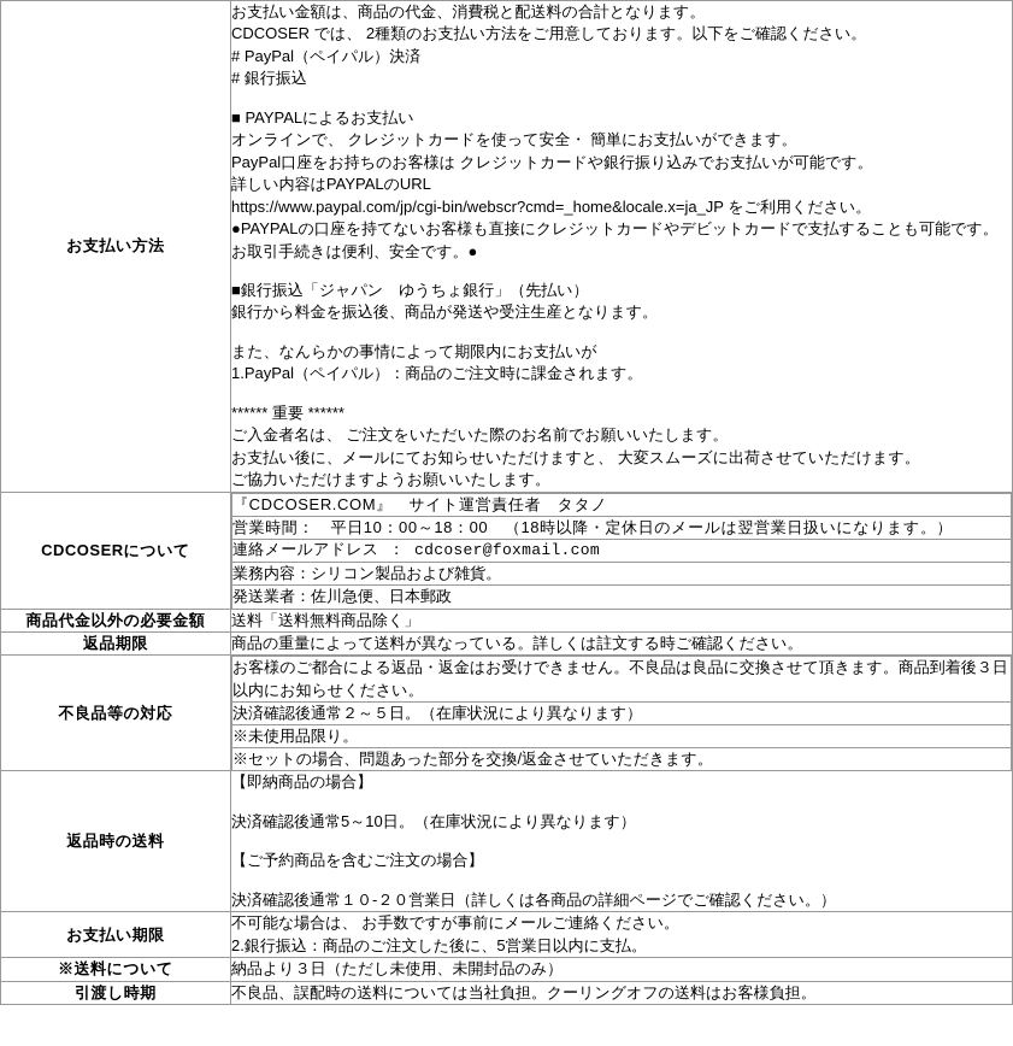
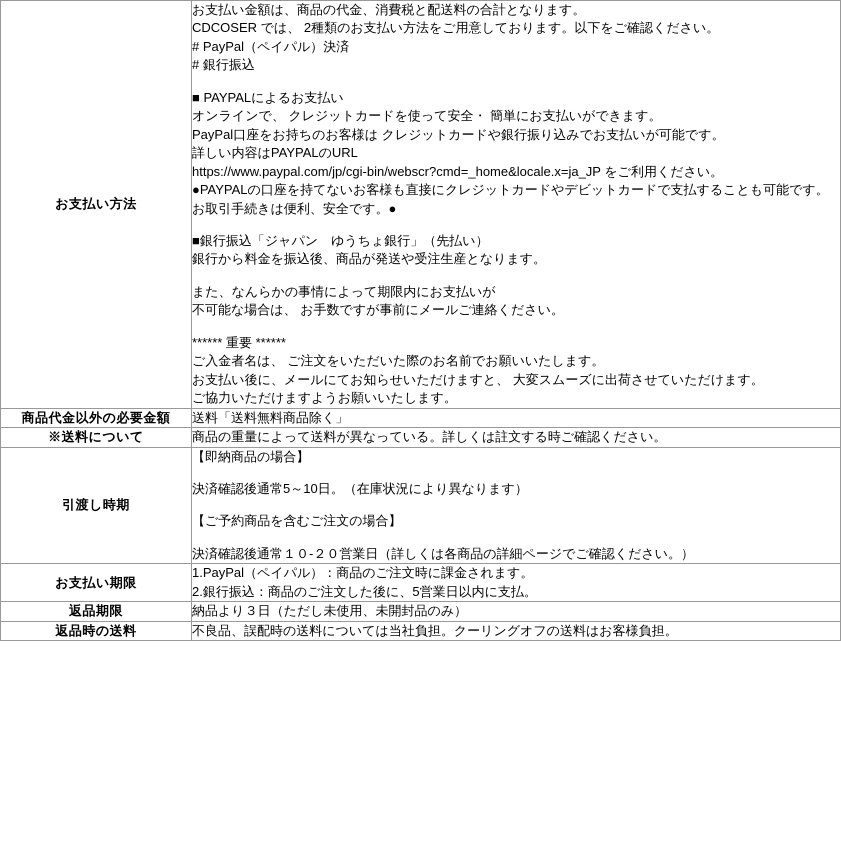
- お支払い方法	お支払い金額は、商品の代金、消費税と配送料の合計となります。 CDCOSER では、 2種類のお支払い方法をご用意しております。以下をご確認ください。 # PayPal（ペイパル）決済 # 銀行振込 ■ PAYPALによるお支払い オンラインで、 クレジットカードを使って安全・ 簡単にお支払いができます。 PayPal口座をお持ちのお客様は クレジットカードや銀行振り込みでお支払いが可能です。 詳しい内容はPAYPALのURL https://www.paypal.com/jp/cgi-bin/webscr?cmd=_home&locale.x=ja_JP をご利用ください。 ●PAYPALの口座を持てないお客様も直接にクレジットカードやデビットカードで支払することも可能です。 お取引手続きは便利、安全です。● ■銀行振込「ジャパン ゆうちょ銀行」（先払い） 銀行から料金を振込後、商品が発送や受注生産となります。 また、なんらかの事情によって期限内にお支払いが 1.PayPal（ペイパル）：商品のご注文時に課金されます。 ****** 重要 ****** ご入金者名は、 ご注文をいただいた際のお名前でお願いいたします。 お支払い後に、メールにてお知らせいただけますと、 大変スムーズに出荷させていただけます。 ご協力いただけますようお願いいたします。
+ お支払い方法	お支払い金額は、商品の代金、消費税と配送料の合計となります。 CDCOSER では、 2種類のお支払い方法をご用意しております。以下をご確認ください。 # PayPal（ペイパル）決済 # 銀行振込 ■ PAYPALによるお支払い オンラインで、 クレジットカードを使って安全・ 簡単にお支払いができます。 PayPal口座をお持ちのお客様は クレジットカードや銀行振り込みでお支払いが可能です。 詳しい内容はPAYPALのURL https://www.paypal.com/jp/cgi-bin/webscr?cmd=_home&locale.x=ja_JP をご利用ください。 ●PAYPALの口座を持てないお客様も直接にクレジットカードやデビットカードで支払することも可能です。 お取引手続きは便利、安全です。● ■銀行振込「ジャパン ゆうちょ銀行」（先払い） 銀行から料金を振込後、商品が発送や受注生産となります。 また、なんらかの事情によって期限内にお支払いが 不可能な場合は、 お手数ですが事前にメールご連絡ください。 ****** 重要 ****** ご入金者名は、 ご注文をいただいた際のお名前でお願いいたします。 お支払い後に、メールにてお知らせいただけますと、 大変スムーズに出荷させていただけます。 ご協力いただけますようお願いいたします。
- CDCOSERについて
- 『CDCOSER.COM』 サイト運営責任者 タタノ
- 営業時間： 平日10：00～18：00 （18時以降・定休日のメールは翌営業日扱いになります。）
- 連絡メールアドレス ： cdcoser@foxmail.com
- 業務内容：シリコン製品および雑貨。
- 発送業者：佐川急便、日本郵政
  商品代金以外の必要金額	送料「送料無料商品除く」
- 返品期限	商品の重量によって送料が異なっている。詳しくは註文する時ご確認ください。
+ ※送料について	商品の重量によって送料が異なっている。詳しくは註文する時ご確認ください。
- 不良品等の対応
- お客様のご都合による返品・返金はお受けできません。不良品は良品に交換させて頂きます。商品到着後３日以内にお知らせください。
- 決済確認後通常２～５日。（在庫状況により異なります）
- ※未使用品限り。
- ※セットの場合、問題あった部分を交換/返金させていただきます。
- 返品時の送料	【即納商品の場合】 決済確認後通常5～10日。（在庫状況により異なります） 【ご予約商品を含むご注文の場合】 決済確認後通常１０-２０営業日（詳しくは各商品の詳細ページでご確認ください。）
+ 引渡し時期	【即納商品の場合】 決済確認後通常5～10日。（在庫状況により異なります） 【ご予約商品を含むご注文の場合】 決済確認後通常１０-２０営業日（詳しくは各商品の詳細ページでご確認ください。）
- お支払い期限	不可能な場合は、 お手数ですが事前にメールご連絡ください。 2.銀行振込：商品のご注文した後に、5営業日以内に支払。
+ お支払い期限	1.PayPal（ペイパル）：商品のご注文時に課金されます。 2.銀行振込：商品のご注文した後に、5営業日以内に支払。
- ※送料について	納品より３日（ただし未使用、未開封品のみ）
+ 返品期限	納品より３日（ただし未使用、未開封品のみ）
- 引渡し時期	不良品、誤配時の送料については当社負担。クーリングオフの送料はお客様負担。
+ 返品時の送料	不良品、誤配時の送料については当社負担。クーリングオフの送料はお客様負担。
